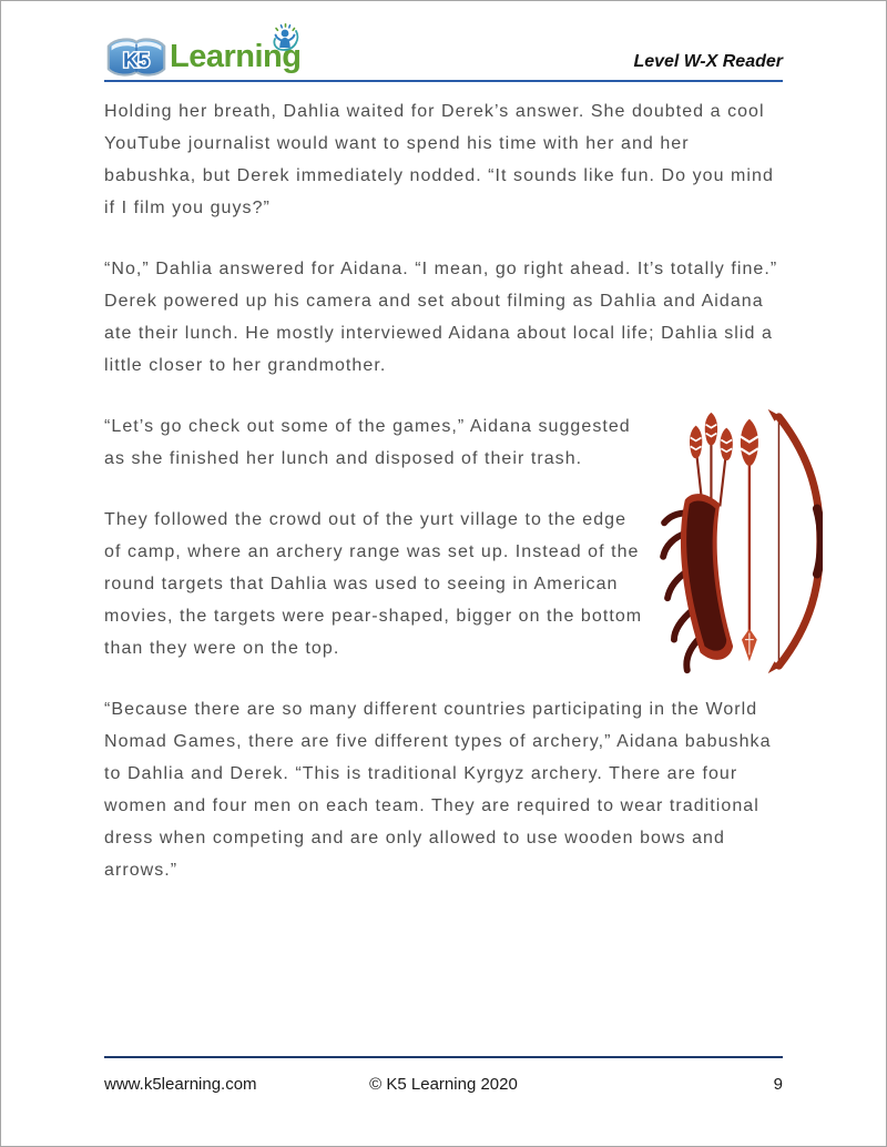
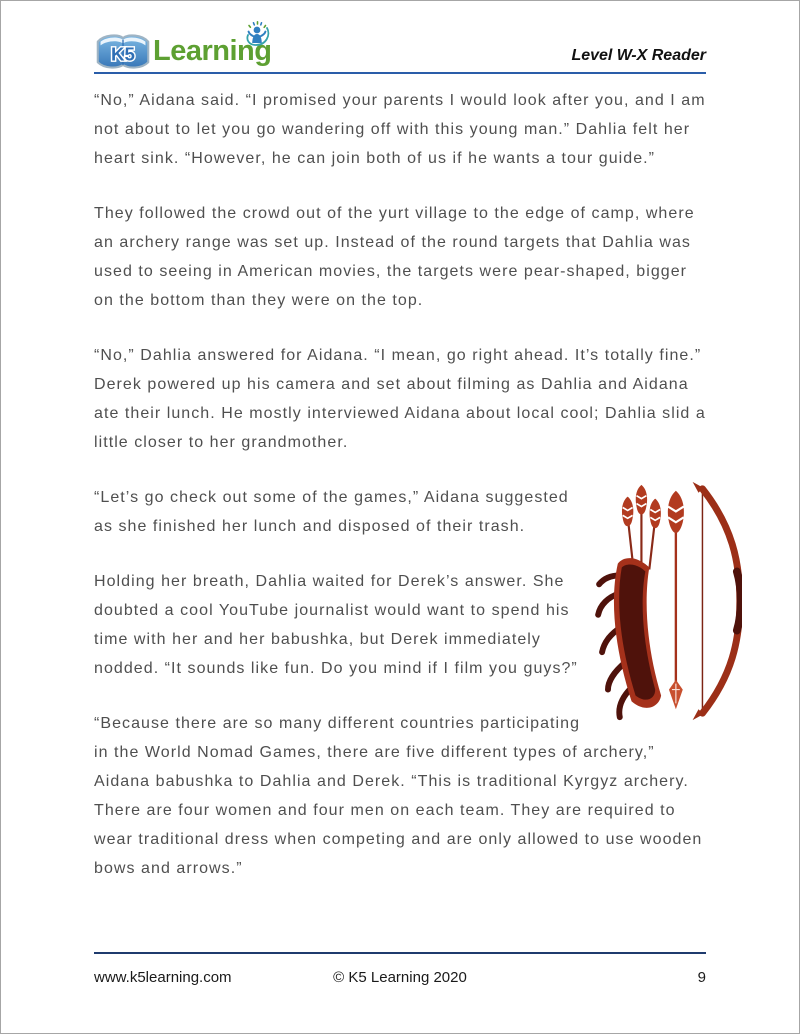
  K5
  Learning
  Level W-X Reader
+ “No,” Aidana said. “I promised your parents I would look after you, and I am not about to let you go wandering off with this young man.” Dahlia felt her heart sink. “However, he can join both of us if he wants a tour guide.”
- Holding her breath, Dahlia waited for Derek’s answer. She doubted a cool YouTube journalist would want to spend his time with her and her babushka, but Derek immediately nodded. “It sounds like fun. Do you mind if I film you guys?”
+ They followed the crowd out of the yurt village to the edge of camp, where an archery range was set up. Instead of the round targets that Dahlia was used to seeing in American movies, the targets were pear-shaped, bigger on the bottom than they were on the top.
- “No,” Dahlia answered for Aidana. “I mean, go right ahead. It’s totally fine.” Derek powered up his camera and set about filming as Dahlia and Aidana ate their lunch. He mostly interviewed Aidana about local life; Dahlia slid a little closer to her grandmother.
+ “No,” Dahlia answered for Aidana. “I mean, go right ahead. It’s totally fine.” Derek powered up his camera and set about filming as Dahlia and Aidana ate their lunch. He mostly interviewed Aidana about local cool; Dahlia slid a little closer to her grandmother.
  “Let’s go check out some of the games,” Aidana suggested as she finished her lunch and disposed of their trash.
- They followed the crowd out of the yurt village to the edge of camp, where an archery range was set up. Instead of the round targets that Dahlia was used to seeing in American movies, the targets were pear-shaped, bigger on the bottom than they were on the top.
+ Holding her breath, Dahlia waited for Derek’s answer. She doubted a cool YouTube journalist would want to spend his time with her and her babushka, but Derek immediately nodded. “It sounds like fun. Do you mind if I film you guys?”
  “Because there are so many different countries participating in the World Nomad Games, there are five different types of archery,” Aidana babushka to Dahlia and Derek. “This is traditional Kyrgyz archery. There are four women and four men on each team. They are required to wear traditional dress when competing and are only allowed to use wooden bows and arrows.”
  www.k5learning.com
  © K5 Learning 2020
  9
